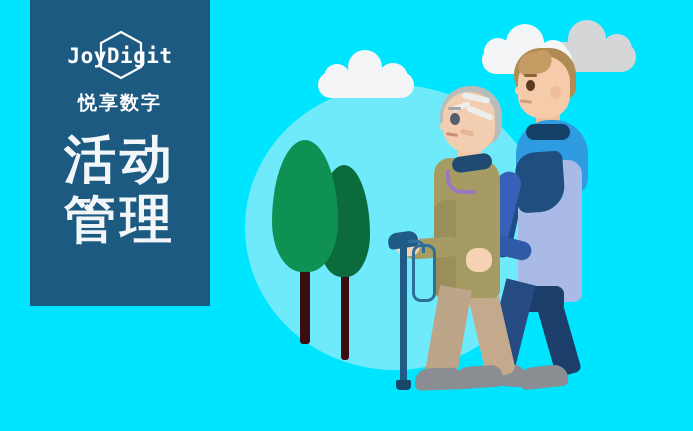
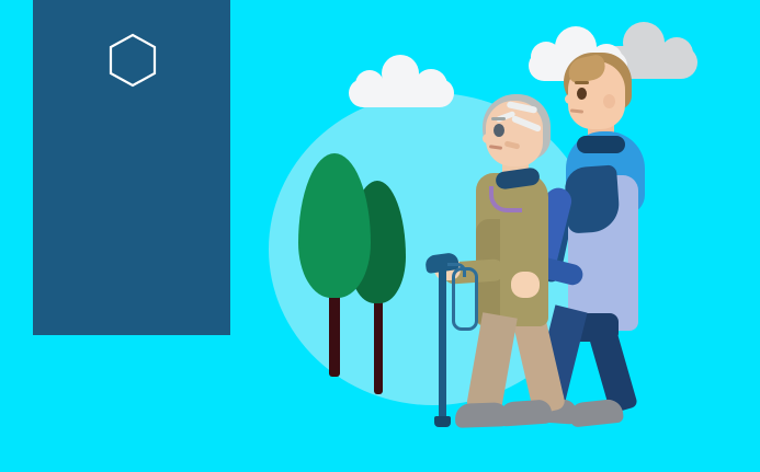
- JoyDigit
- 悦享数字
- 活动
- 管理
